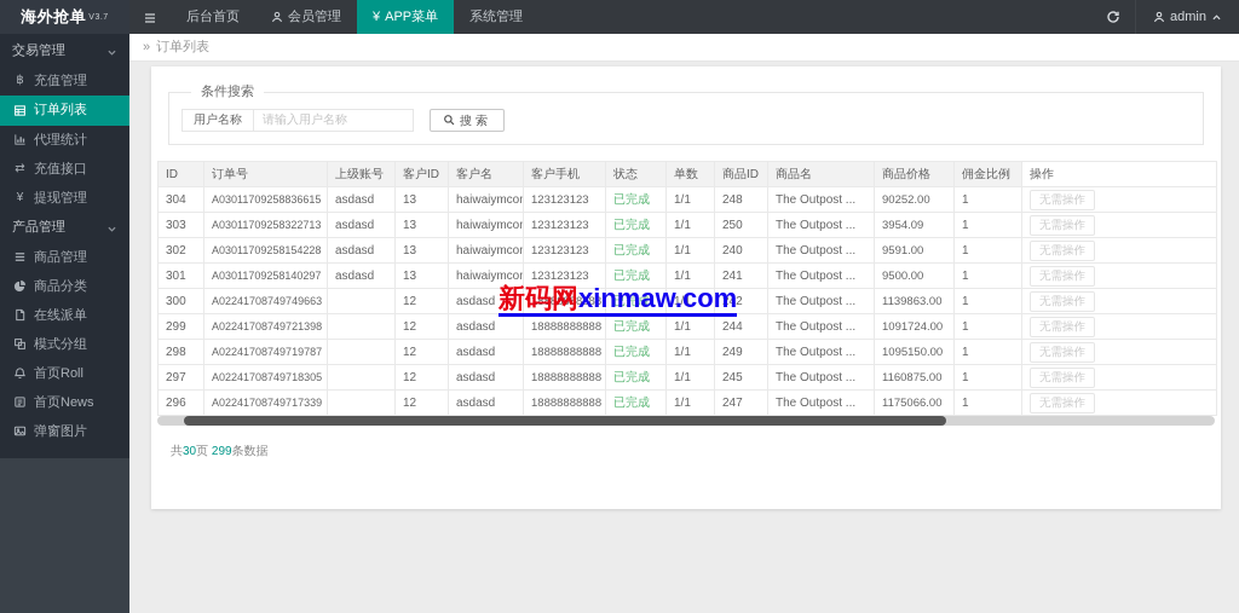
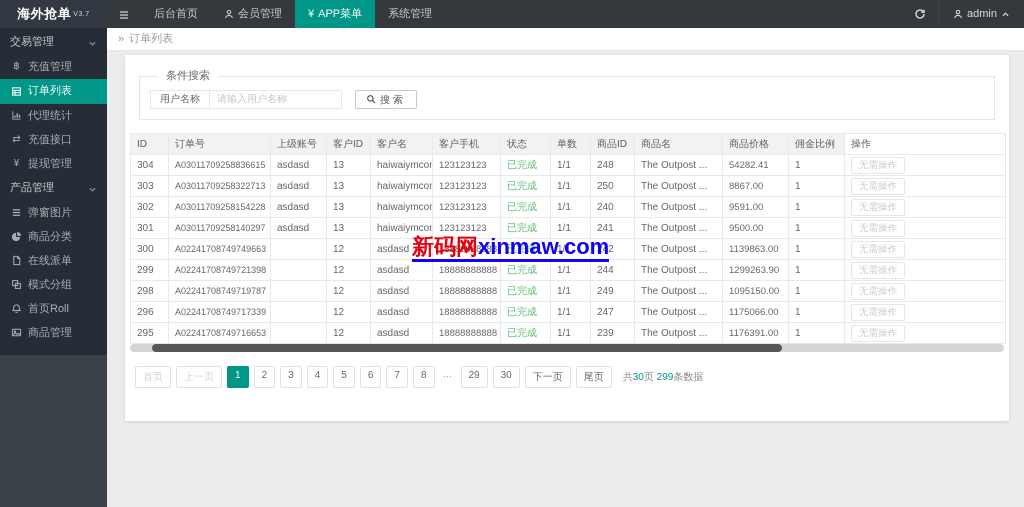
  海外抢单
  后台首页
  会员管理
  ¥
  APP菜单
  系统管理
  admin
  交易管理
  ฿
  充值管理
  订单列表
  代理统计
  ⇄
  充值接口
  ¥
  提现管理
  产品管理
- 商品管理
+ 弹窗图片
  商品分类
  在线派单
  模式分组
  首页Roll
- 首页News
- 弹窗图片
+ 商品管理
  »
  订单列表
  条件搜索
  用户名称
  请输入用户名称
  搜索
  	ID	订单号	上级账号	客户ID	客户名	客户手机	状态	单数	商品ID	商品名	商品价格	佣金比例	操作
- 304	A03011709258836615	asdasd	13	haiwaiymco	123123123	已完成	1/1	248	The Outpost ...	90252.00	1	无需操作
+ 304	A03011709258836615	asdasd	13	haiwaiymco	123123123	已完成	1/1	248	The Outpost ...	54282.41	1	无需操作
- 303	A03011709258322713	asdasd	13	haiwaiymco	123123123	已完成	1/1	250	The Outpost ...	3954.09	1	无需操作
+ 303	A03011709258322713	asdasd	13	haiwaiymco	123123123	已完成	1/1	250	The Outpost ...	8867.00	1	无需操作
  302	A03011709258154228	asdasd	13	haiwaiymco	123123123	已完成	1/1	240	The Outpost ...	9591.00	1	无需操作
  301	A03011709258140297	asdasd	13	haiwaiymco	123123123	已完成	1/1	241	The Outpost ...	9500.00	1	无需操作
  300	A02241708749749663		12	asdasd	18888888888	已完成	1/1	242	The Outpost ...	1139863.00	1	无需操作
- 299	A02241708749721398		12	asdasd	18888888888	已完成	1/1	244	The Outpost ...	1091724.00	1	无需操作
+ 299	A02241708749721398		12	asdasd	18888888888	已完成	1/1	244	The Outpost ...	1299263.90	1	无需操作
  298	A02241708749719787		12	asdasd	18888888888	已完成	1/1	249	The Outpost ...	1095150.00	1	无需操作
- 297	A02241708749718305		12	asdasd	18888888888	已完成	1/1	245	The Outpost ...	1160875.00	1	无需操作
  296	A02241708749717339		12	asdasd	18888888888	已完成	1/1	247	The Outpost ...	1175066.00	1	无需操作
+ 295	A02241708749716653		12	asdasd	18888888888	已完成	1/1	239	The Outpost ...	1176391.00	1	无需操作
+ 首页
+ 上一页
+ 1
+ 2
+ 3
+ 4
+ 5
+ 6
+ 7
+ 8
+ ...
+ 29
+ 30
+ 下一页
+ 尾页
  共30页 299条数据
  新码网xinmaw.com
